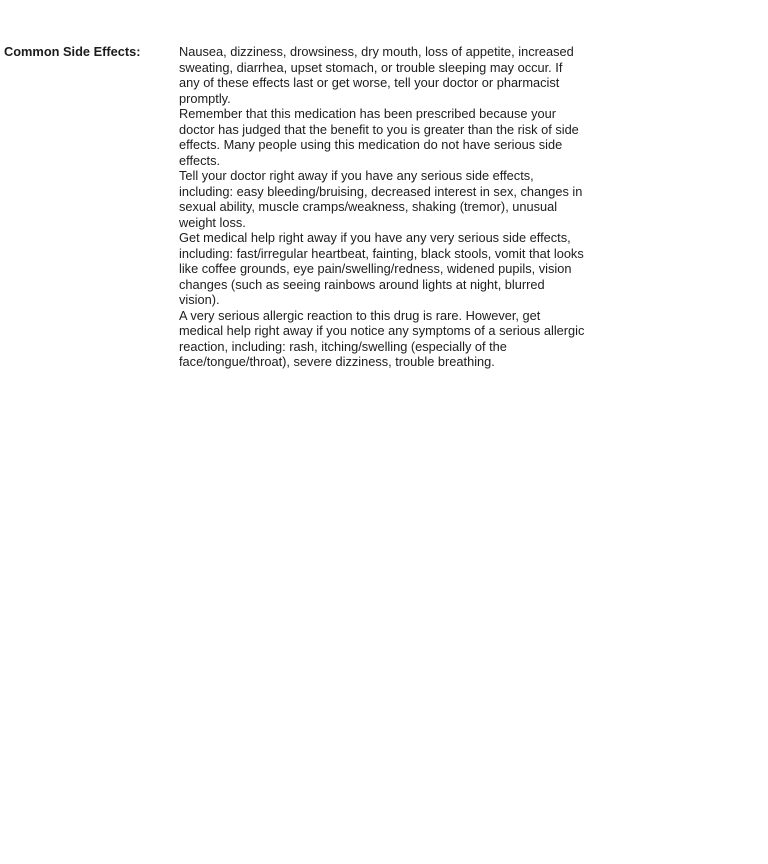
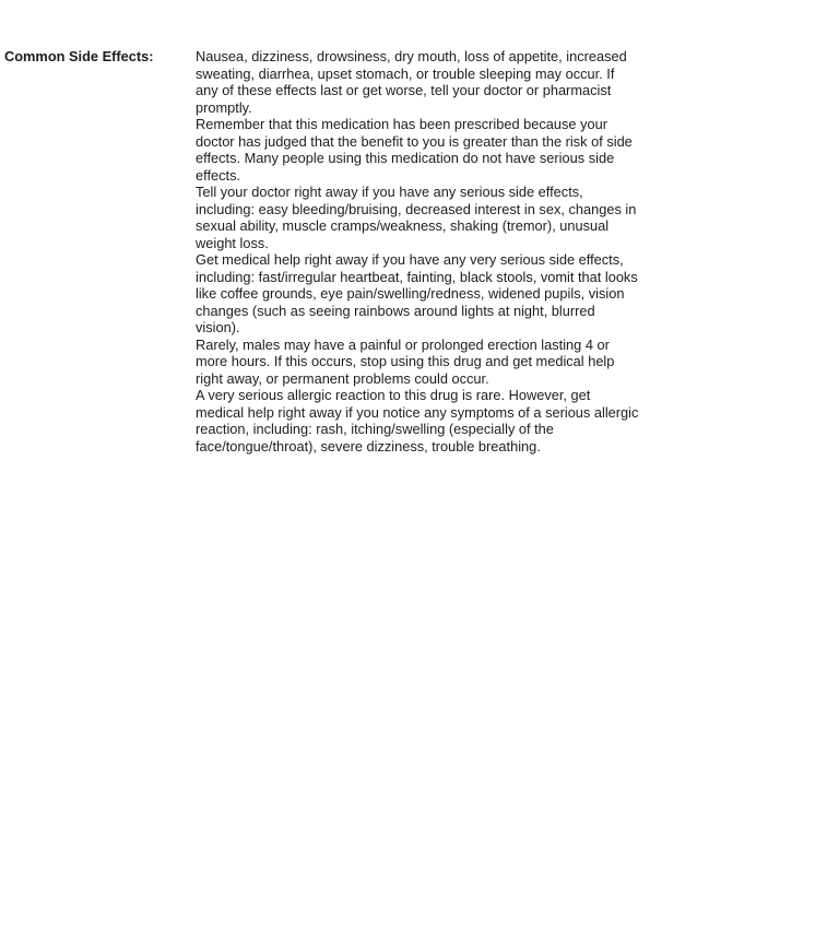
  Common Side Effects:
  Nausea, dizziness, drowsiness, dry mouth, loss of appetite, increased
  sweating, diarrhea, upset stomach, or trouble sleeping may occur. If
  any of these effects last or get worse, tell your doctor or pharmacist
  promptly.
  Remember that this medication has been prescribed because your
  doctor has judged that the benefit to you is greater than the risk of side
  effects. Many people using this medication do not have serious side
  effects.
  Tell your doctor right away if you have any serious side effects,
  including: easy bleeding/bruising, decreased interest in sex, changes in
  sexual ability, muscle cramps/weakness, shaking (tremor), unusual
  weight loss.
  Get medical help right away if you have any very serious side effects,
  including: fast/irregular heartbeat, fainting, black stools, vomit that looks
  like coffee grounds, eye pain/swelling/redness, widened pupils, vision
  changes (such as seeing rainbows around lights at night, blurred
  vision).
+ Rarely, males may have a painful or prolonged erection lasting 4 or
+ more hours. If this occurs, stop using this drug and get medical help
+ right away, or permanent problems could occur.
  A very serious allergic reaction to this drug is rare. However, get
  medical help right away if you notice any symptoms of a serious allergic
  reaction, including: rash, itching/swelling (especially of the
  face/tongue/throat), severe dizziness, trouble breathing.
